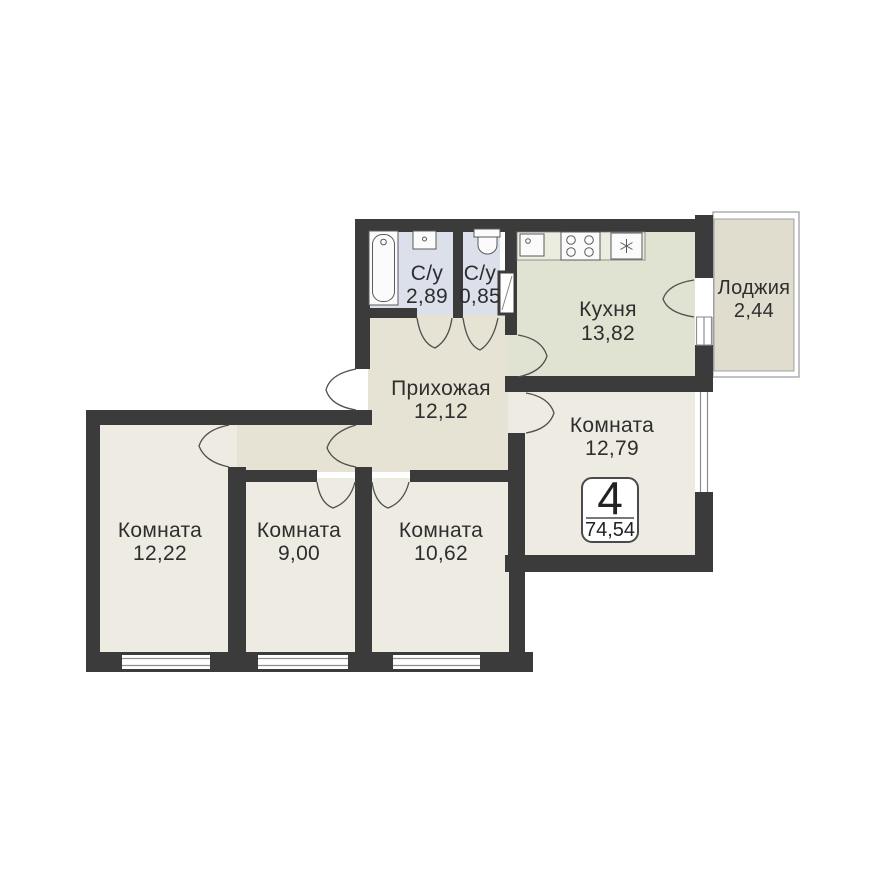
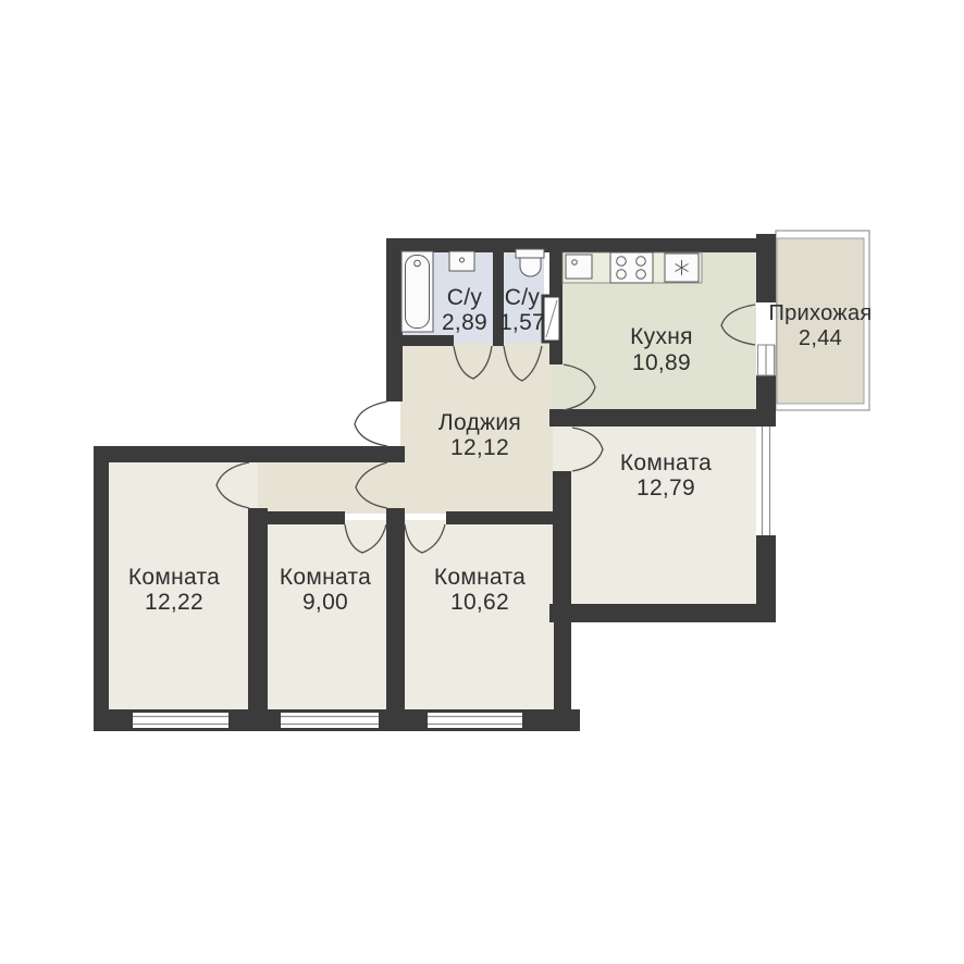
  С/у
  2,89
  С/у
- 0,85
+ 1,57
  Кухня
- 13,82
+ 10,89
- Лоджия
+ Прихожая
  2,44
- Прихожая
+ Лоджия
  12,12
  Комната
  12,79
  Комната
  12,22
  Комната
  9,00
  Комната
  10,62
- 4
- 74,54
